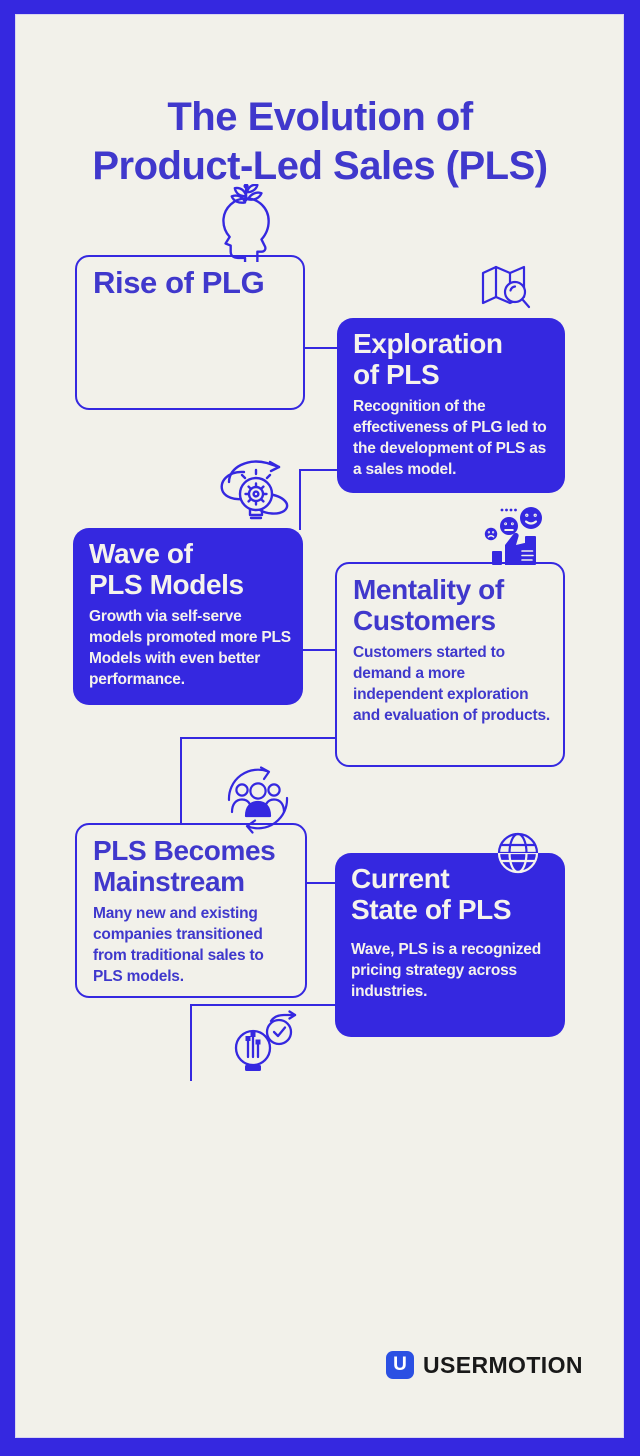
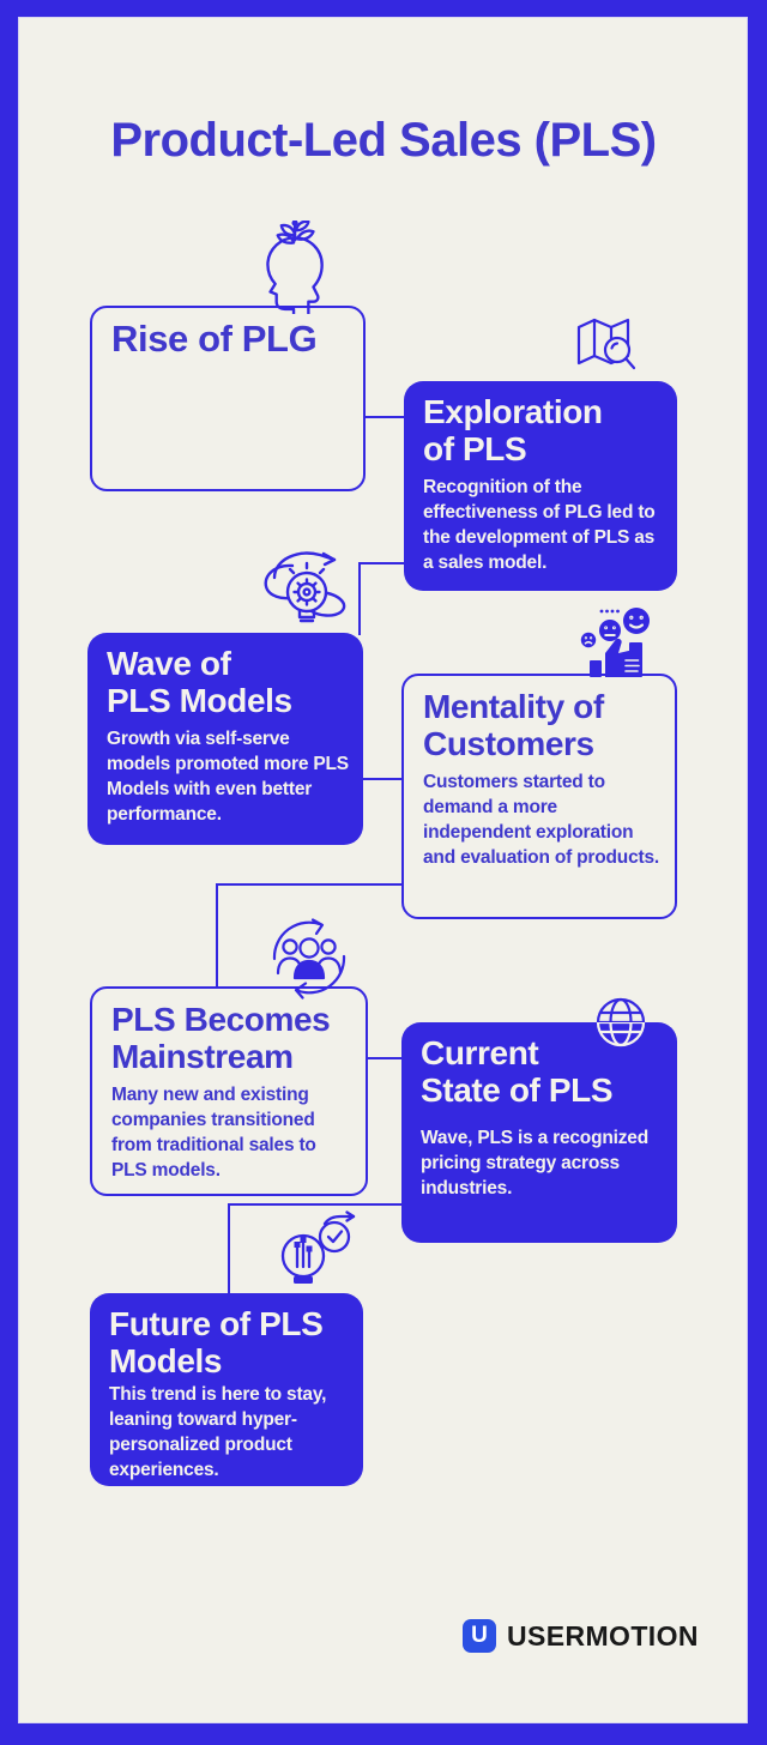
- The Evolution of
  Product-Led Sales (PLS)
  Rise of PLG
  Exploration
  of PLS
  Recognition of the effectiveness of PLG led to the development of PLS as a sales model.
  Wave of
  PLS Models
  Growth via self-serve models promoted more PLS Models with even better performance.
  Mentality of
  Customers
  Customers started to demand a more independent exploration and evaluation of products.
  PLS Becomes
  Mainstream
  Many new and existing companies transitioned from traditional sales to PLS models.
  Current
  State of PLS
  Wave, PLS is a recognized pricing strategy across industries.
+ Future of PLS
+ Models
+ This trend is here to stay, leaning toward hyper-personalized product experiences.
  U
  USERMOTION
